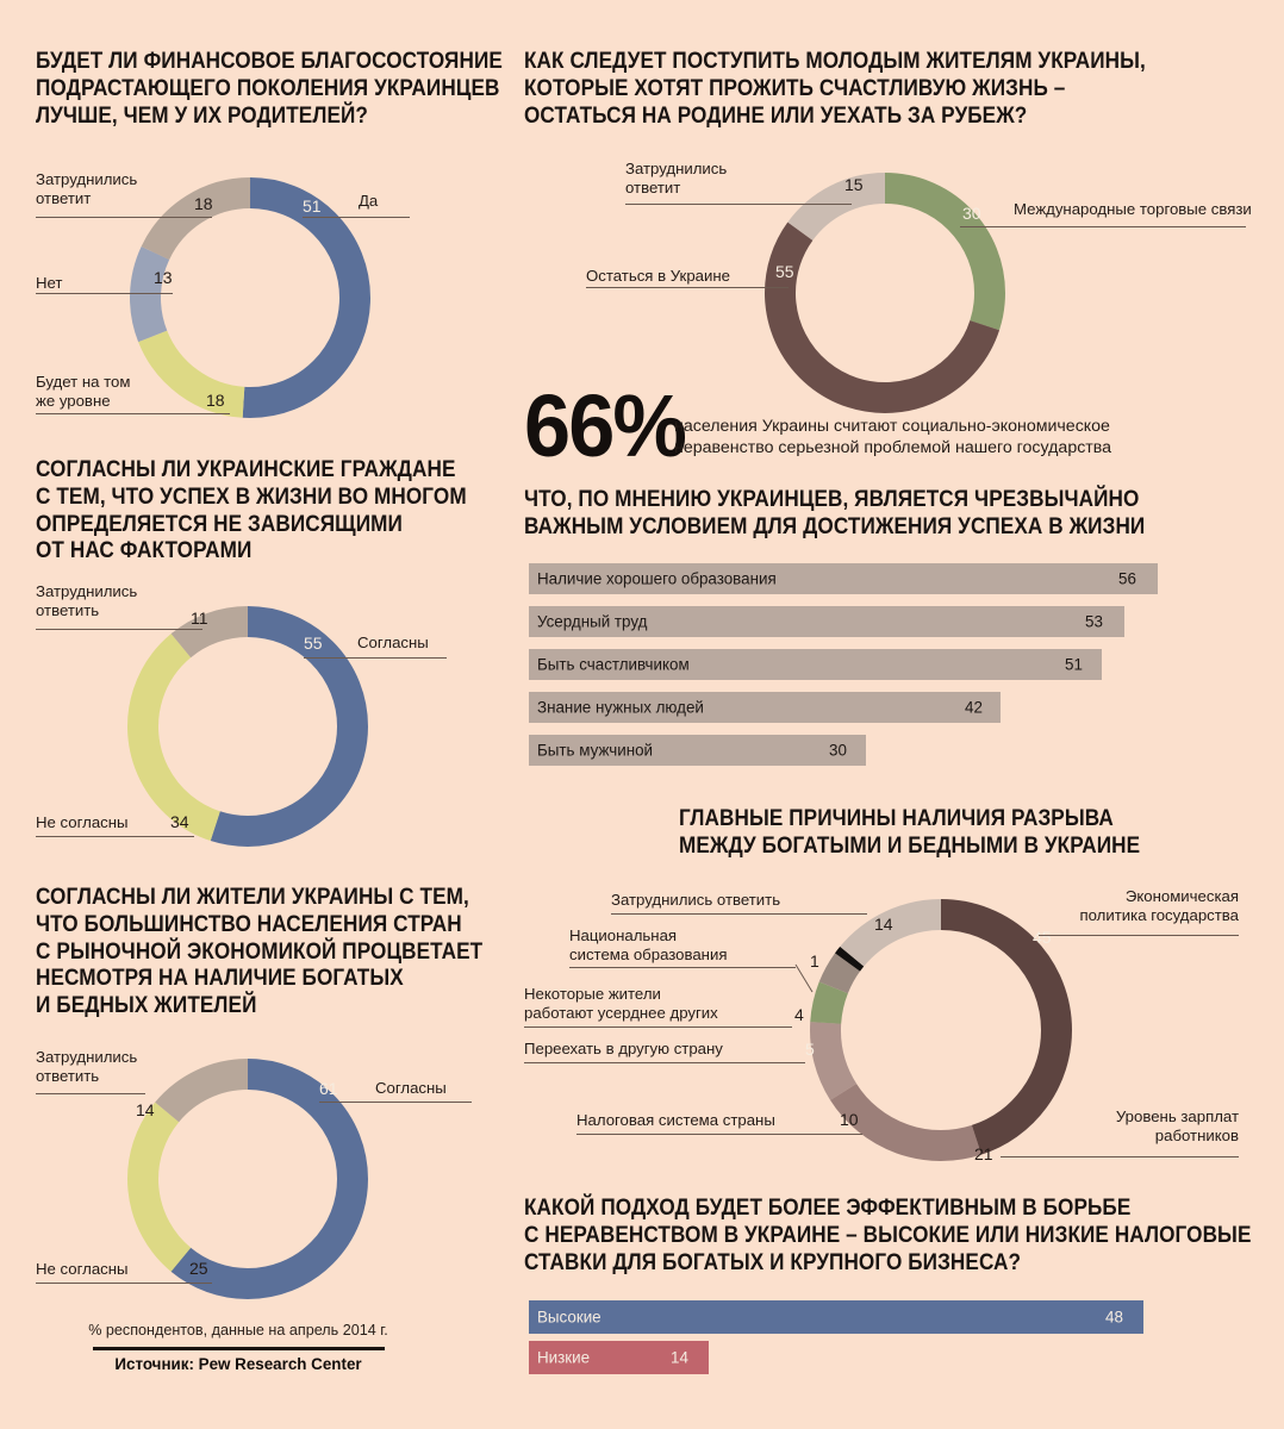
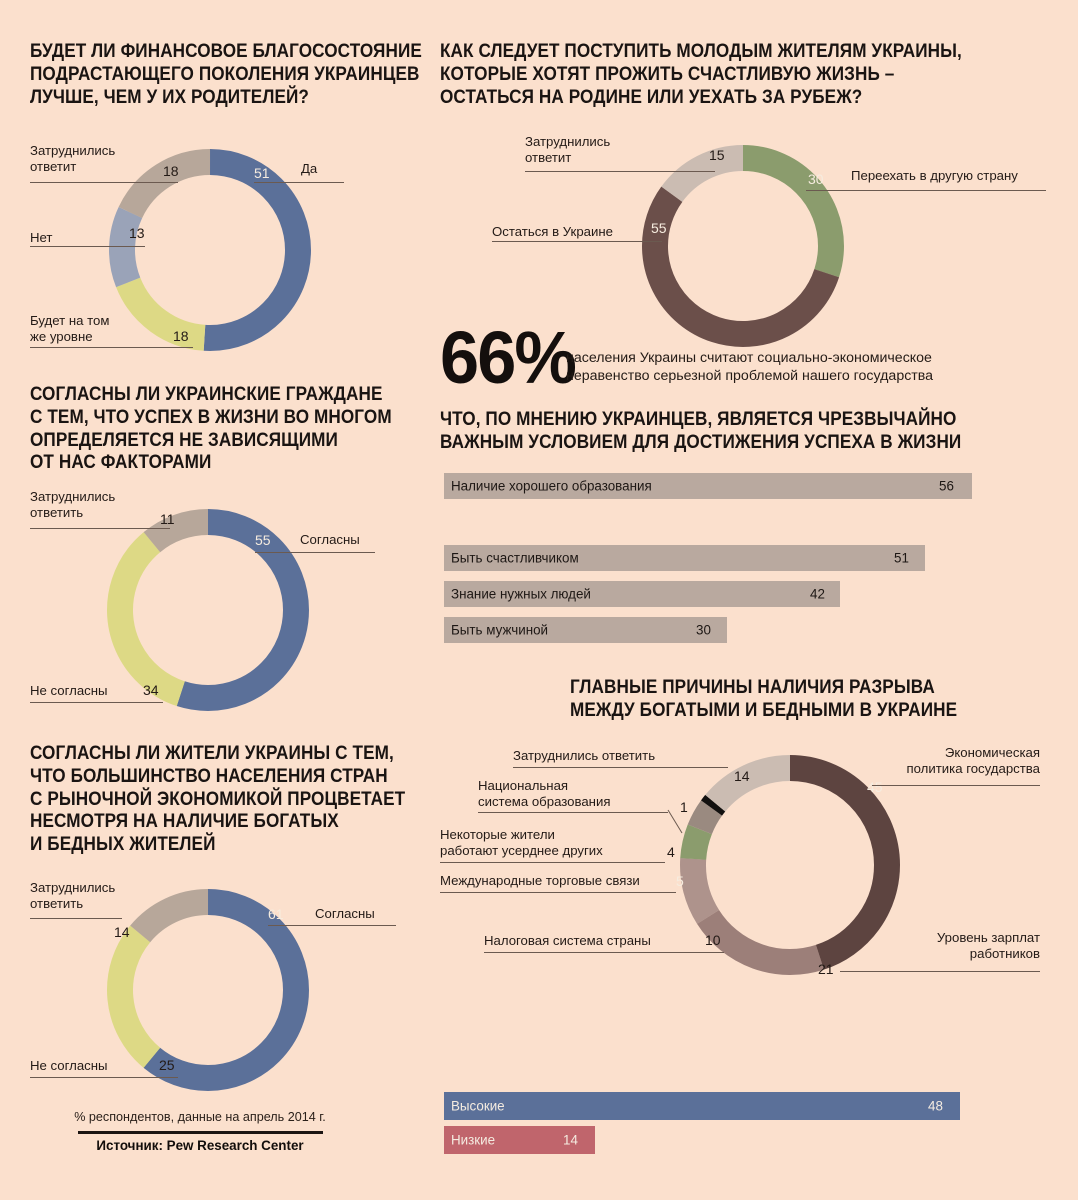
  БУДЕТ ЛИ ФИНАНСОВОЕ БЛАГОСОСТОЯНИЕ
  ПОДРАСТАЮЩЕГО ПОКОЛЕНИЯ УКРАИНЦЕВ
  ЛУЧШЕ, ЧЕМ У ИХ РОДИТЕЛЕЙ?
  51
  Да
  18
  Затруднились
  ответит
  13
  Нет
  18
  Будет на том
  же уровне
  КАК СЛЕДУЕТ ПОСТУПИТЬ МОЛОДЫМ ЖИТЕЛЯМ УКРАИНЫ,
  КОТОРЫЕ ХОТЯТ ПРОЖИТЬ СЧАСТЛИВУЮ ЖИЗНЬ –
  ОСТАТЬСЯ НА РОДИНЕ ИЛИ УЕХАТЬ ЗА РУБЕЖ?
  30
- Международные торговые связи
+ Переехать в другую страну
  55
  Остаться в Украине
  15
  Затруднились
  ответит
  66%
  населения Украины считают социально-экономическое
  неравенство серьезной проблемой нашего государства
  СОГЛАСНЫ ЛИ УКРАИНСКИЕ ГРАЖДАНЕ
  С ТЕМ, ЧТО УСПЕХ В ЖИЗНИ ВО МНОГОМ
  ОПРЕДЕЛЯЕТСЯ НЕ ЗАВИСЯЩИМИ
  ОТ НАС ФАКТОРАМИ
  55
  Согласны
  11
  Затруднились
  ответить
  34
  Не согласны
  ЧТО, ПО МНЕНИЮ УКРАИНЦЕВ, ЯВЛЯЕТСЯ ЧРЕЗВЫЧАЙНО
  ВАЖНЫМ УСЛОВИЕМ ДЛЯ ДОСТИЖЕНИЯ УСПЕХА В ЖИЗНИ
  Наличие хорошего образования
  56
- Усердный труд
- 53
  Быть счастливчиком
  51
  Знание нужных людей
  42
  Быть мужчиной
  30
  СОГЛАСНЫ ЛИ ЖИТЕЛИ УКРАИНЫ С ТЕМ,
  ЧТО БОЛЬШИНСТВО НАСЕЛЕНИЯ СТРАН
  С РЫНОЧНОЙ ЭКОНОМИКОЙ ПРОЦВЕТАЕТ
  НЕСМОТРЯ НА НАЛИЧИЕ БОГАТЫХ
  И БЕДНЫХ ЖИТЕЛЕЙ
  61
  Согласны
  14
  Затруднились
  ответить
  25
  Не согласны
  ГЛАВНЫЕ ПРИЧИНЫ НАЛИЧИЯ РАЗРЫВА
  МЕЖДУ БОГАТЫМИ И БЕДНЫМИ В УКРАИНЕ
  45
  Экономическая
  политика государства
  21
  Уровень зарплат
  работников
  10
  Налоговая система страны
  5
- Переехать в другую страну
+ Международные торговые связи
  4
  Некоторые жители
  работают усерднее других
  1
  Национальная
  система образования
  14
  Затруднились ответить
- КАКОЙ ПОДХОД БУДЕТ БОЛЕЕ ЭФФЕКТИВНЫМ В БОРЬБЕ
- С НЕРАВЕНСТВОМ В УКРАИНЕ – ВЫСОКИЕ ИЛИ НИЗКИЕ НАЛОГОВЫЕ
- СТАВКИ ДЛЯ БОГАТЫХ И КРУПНОГО БИЗНЕСА?
  Высокие
  48
  Низкие
  14
  % респондентов, данные на апрель 2014 г.
  Источник: Pew Research Center
